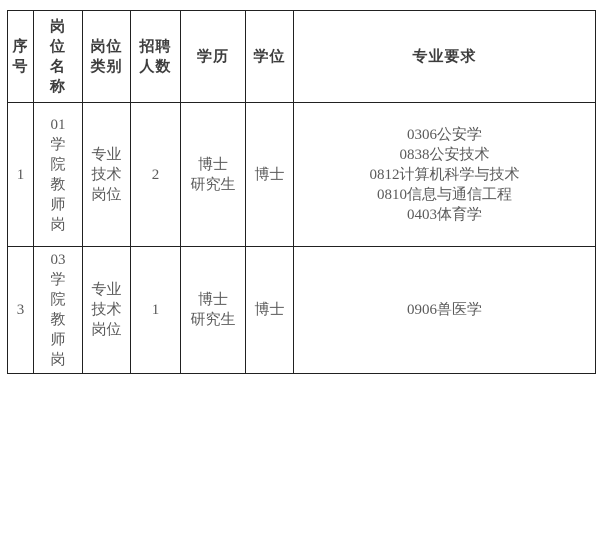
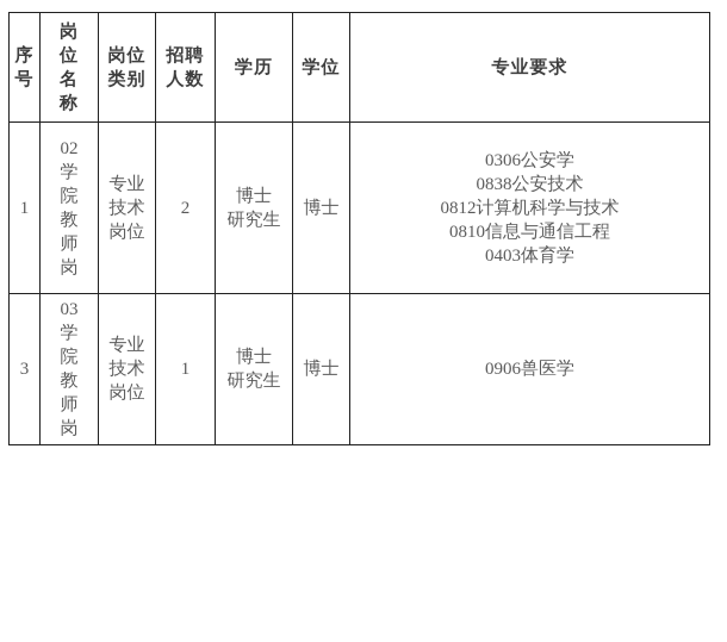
  序 号	岗 位 名 称	岗位 类别	招聘 人数	学历	学位	专业要求
- 1	01 学 院 教 师 岗	专业 技术 岗位	2	博士 研究生	博士	0306公安学 0838公安技术 0812计算机科学与技术 0810信息与通信工程 0403体育学
+ 1	02 学 院 教 师 岗	专业 技术 岗位	2	博士 研究生	博士	0306公安学 0838公安技术 0812计算机科学与技术 0810信息与通信工程 0403体育学
  3	03 学 院 教 师 岗	专业 技术 岗位	1	博士 研究生	博士	0906兽医学
